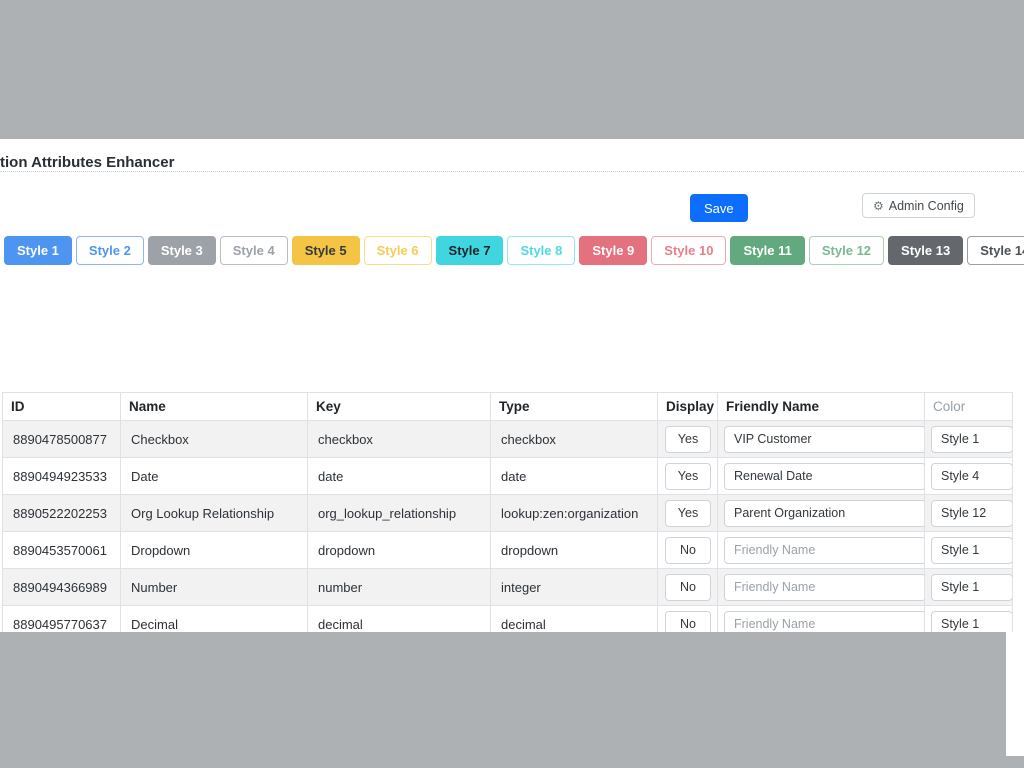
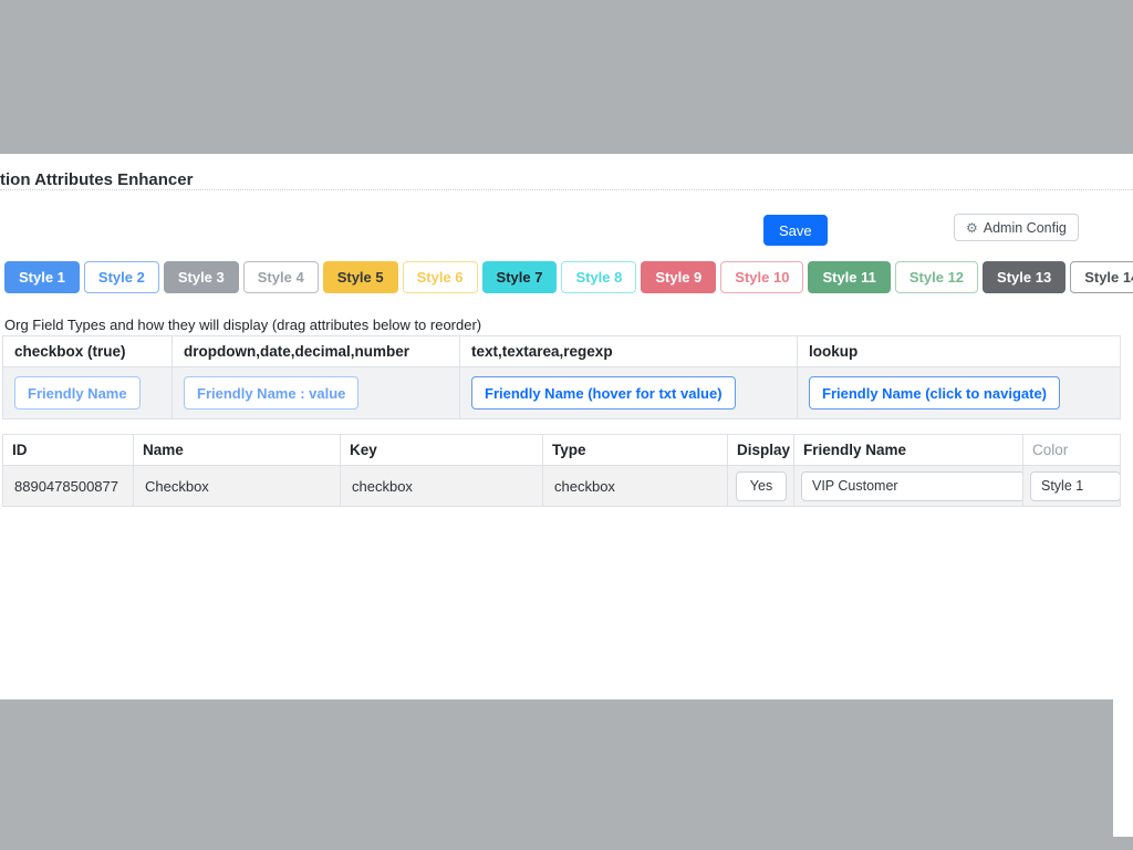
  tion Attributes Enhancer
  Save
  ⚙
  Admin Config
  Style 1
  Style 2
  Style 3
  Style 4
  Style 5
  Style 6
  Style 7
  Style 8
  Style 9
  Style 10
  Style 11
  Style 12
  Style 13
  Style 1
+ Org Field Types and how they will display (drag attributes below to reorder)
+ checkbox (true)	dropdown,date,decimal,number	text,textarea,regexp	lookup
+ Friendly Name	Friendly Name : value	Friendly Name (hover for txt value)	Friendly Name (click to navigate)
  ID	Name	Key	Type	Display	Friendly Name	Color
  8890478500877	Checkbox	checkbox	checkbox	Yes	VIP Customer	Style 1
- 8890494923533	Date	date	date	Yes	Renewal Date	Style 4
- 8890522202253	Org Lookup Relationship	org_lookup_relationship	lookup:zen:organization	Yes	Parent Organization	Style 12
- 8890453570061	Dropdown	dropdown	dropdown	No	Friendly Name	Style 1
- 8890494366989	Number	number	integer	No	Friendly Name	Style 1
- 8890495770637	Decimal	decimal	decimal	No	Friendly Name	Style 1
